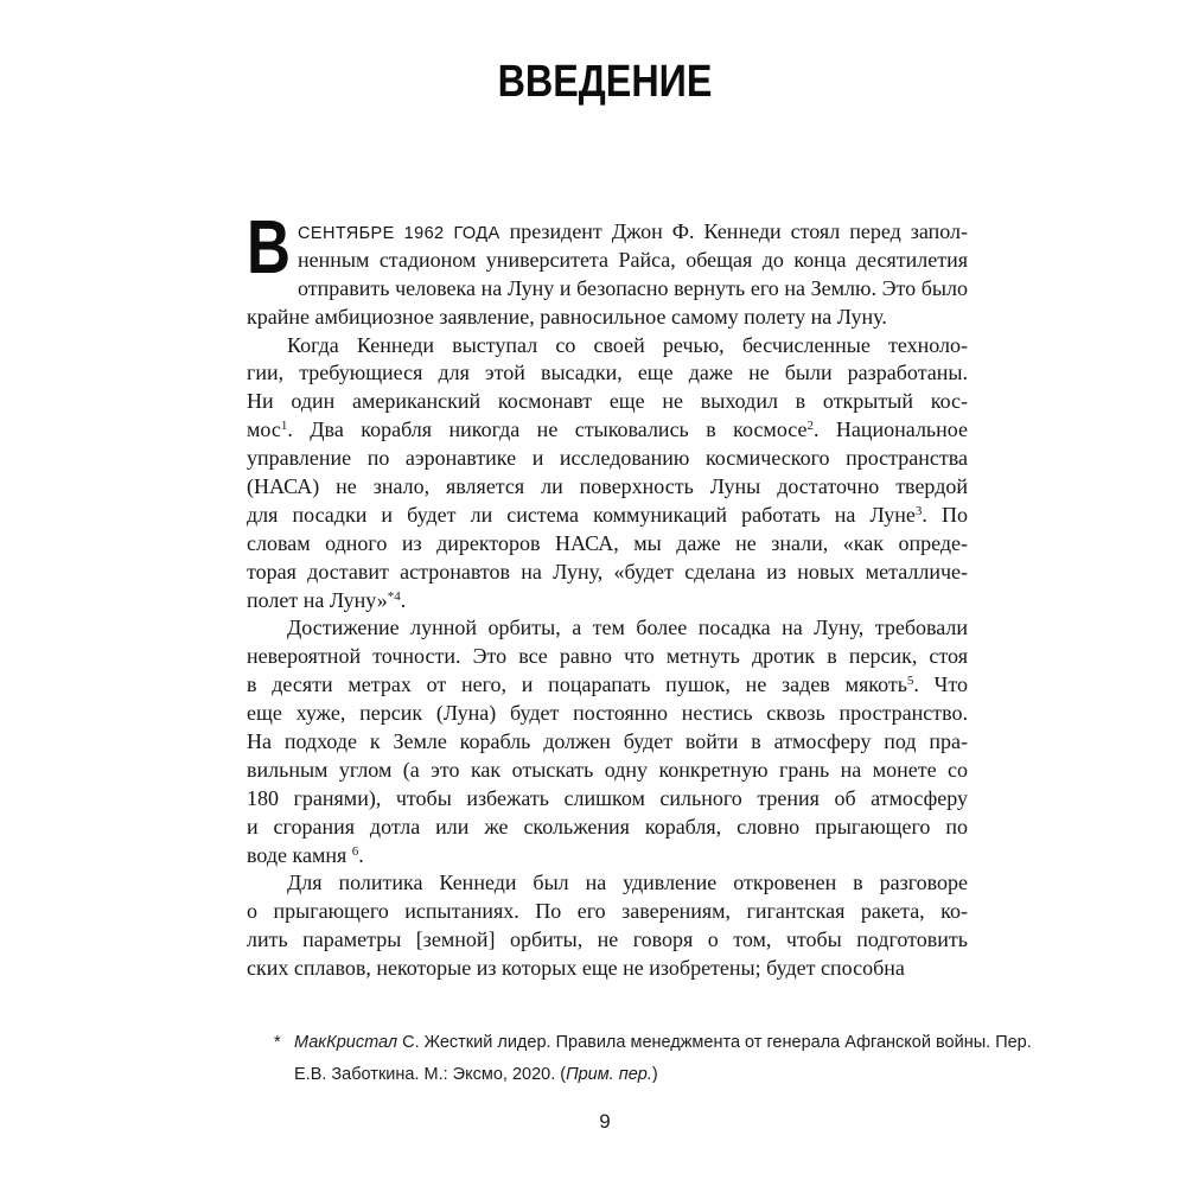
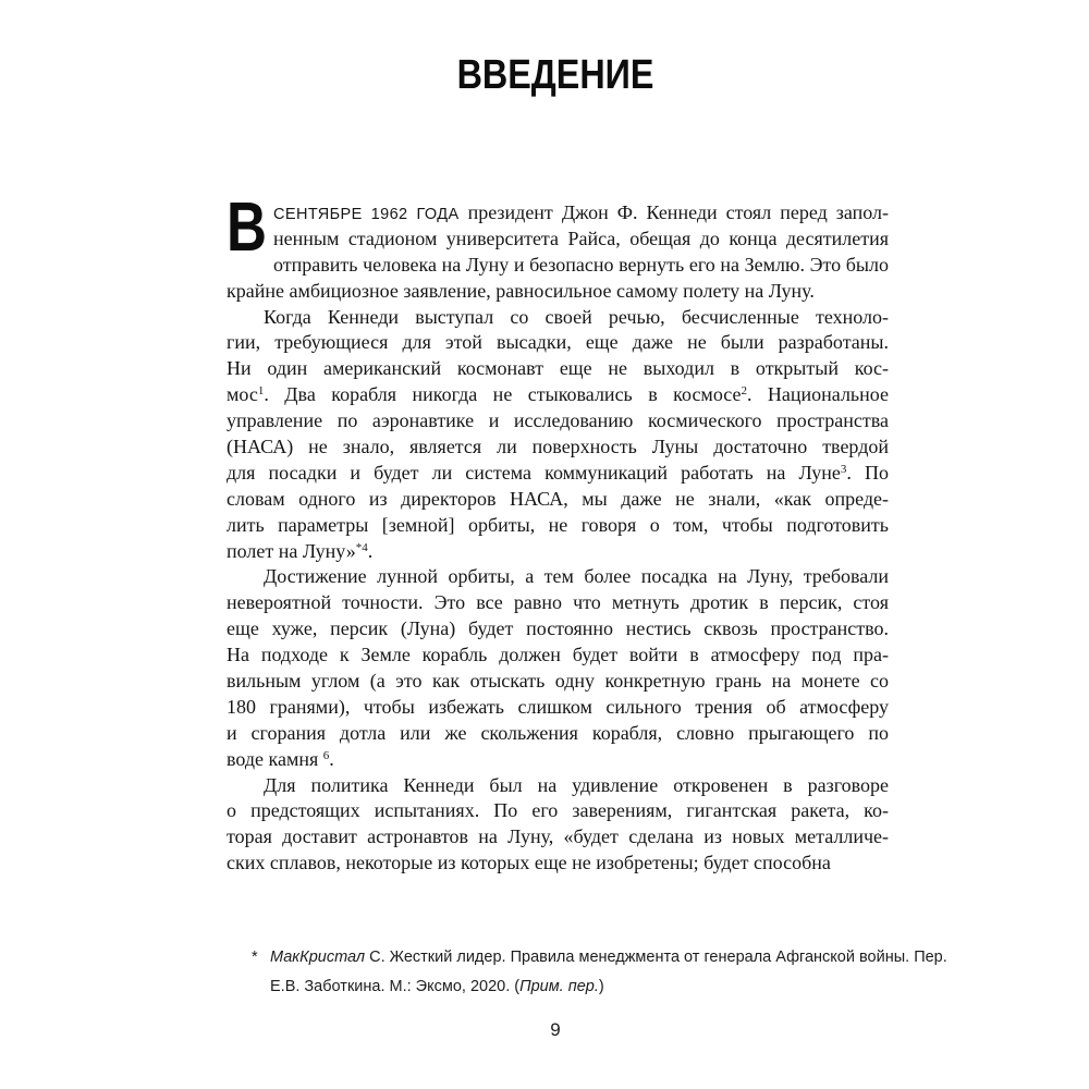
  ВВЕДЕНИЕ
  В
  СЕНТЯБРЕ 1962 ГОДА президент Джон Ф. Кеннеди стоял перед запол-
  ненным стадионом университета Райса, обещая до конца десятилетия
  отправить человека на Луну и безопасно вернуть его на Землю. Это было
  крайне амбициозное заявление, равносильное самому полету на Луну.
  Когда Кеннеди выступал со своей речью, бесчисленные техноло-
  гии, требующиеся для этой высадки, еще даже не были разработаны.
  Ни один американский космонавт еще не выходил в открытый кос-
  мос1. Два корабля никогда не стыковались в космосе2. Национальное
  управление по аэронавтике и исследованию космического пространства
  (НАСА) не знало, является ли поверхность Луны достаточно твердой
  для посадки и будет ли система коммуникаций работать на Луне3. По
  словам одного из директоров НАСА, мы даже не знали, «как опреде-
- торая доставит астронавтов на Луну, «будет сделана из новых металличе-
+ лить параметры [земной] орбиты, не говоря о том, чтобы подготовить
  полет на Луну»*4.
  Достижение лунной орбиты, а тем более посадка на Луну, требовали
  невероятной точности. Это все равно что метнуть дротик в персик, стоя
- в десяти метрах от него, и поцарапать пушок, не задев мякоть5. Что
  еще хуже, персик (Луна) будет постоянно нестись сквозь пространство.
  На подходе к Земле корабль должен будет войти в атмосферу под пра-
  вильным углом (а это как отыскать одну конкретную грань на монете со
  180 гранями), чтобы избежать слишком сильного трения об атмосферу
  и сгорания дотла или же скольжения корабля, словно прыгающего по
  воде камня 6.
  Для политика Кеннеди был на удивление откровенен в разговоре
- о прыгающего испытаниях. По его заверениям, гигантская ракета, ко-
+ о предстоящих испытаниях. По его заверениям, гигантская ракета, ко-
- лить параметры [земной] орбиты, не говоря о том, чтобы подготовить
+ торая доставит астронавтов на Луну, «будет сделана из новых металличе-
  ских сплавов, некоторые из которых еще не изобретены; будет способна
  *
  МакКристал С. Жесткий лидер. Правила менеджмента от генерала Афганской войны. Пер.
  Е.В. Заботкина. М.: Эксмо, 2020. (Прим. пер.)
  9
